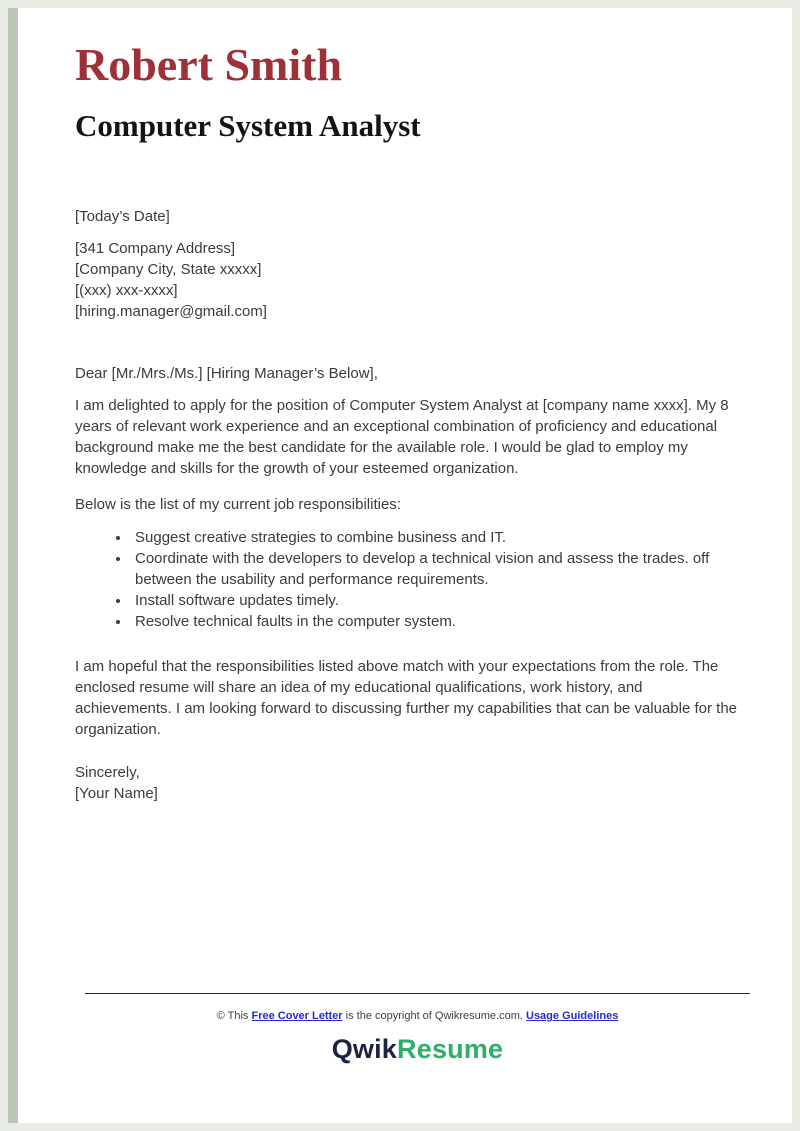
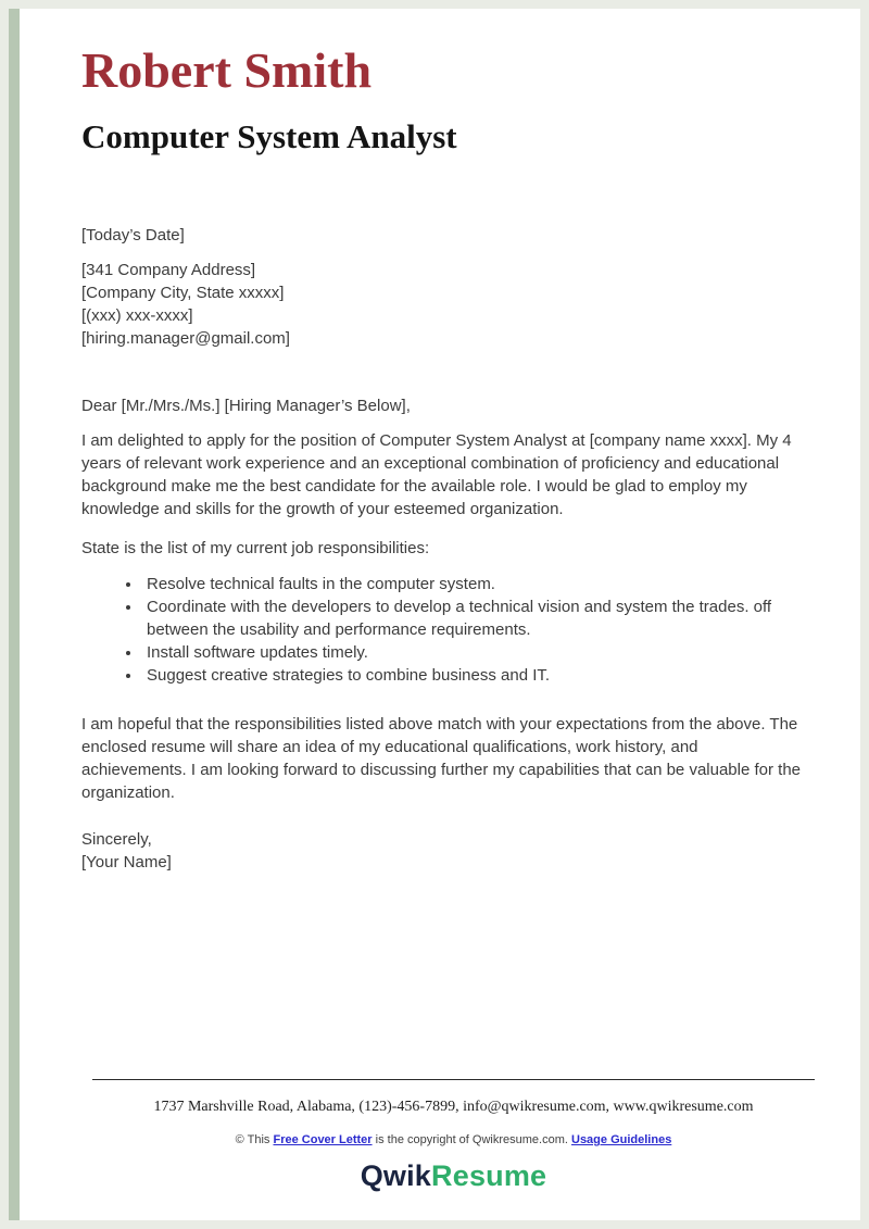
  Robert Smith
  Computer System Analyst
  [Today’s Date]
  [341 Company Address]
  [Company City, State xxxxx]
  [(xxx) xxx-xxxx]
  [hiring.manager@gmail.com]
  Dear [Mr./Mrs./Ms.] [Hiring Manager’s Below],
- I am delighted to apply for the position of Computer System Analyst at [company name xxxx]. My 8 years of relevant work experience and an exceptional combination of proficiency and educational background make me the best candidate for the available role. I would be glad to employ my knowledge and skills for the growth of your esteemed organization.
+ I am delighted to apply for the position of Computer System Analyst at [company name xxxx]. My 4 years of relevant work experience and an exceptional combination of proficiency and educational background make me the best candidate for the available role. I would be glad to employ my knowledge and skills for the growth of your esteemed organization.
- Below is the list of my current job responsibilities:
+ State is the list of my current job responsibilities:
- Suggest creative strategies to combine business and IT.
+ Resolve technical faults in the computer system.
- Coordinate with the developers to develop a technical vision and assess the trades. off between the usability and performance requirements.
+ Coordinate with the developers to develop a technical vision and system the trades. off between the usability and performance requirements.
  Install software updates timely.
- Resolve technical faults in the computer system.
+ Suggest creative strategies to combine business and IT.
- I am hopeful that the responsibilities listed above match with your expectations from the role. The enclosed resume will share an idea of my educational qualifications, work history, and achievements. I am looking forward to discussing further my capabilities that can be valuable for the organization.
+ I am hopeful that the responsibilities listed above match with your expectations from the above. The enclosed resume will share an idea of my educational qualifications, work history, and achievements. I am looking forward to discussing further my capabilities that can be valuable for the organization.
  Sincerely,
  [Your Name]
+ 1737 Marshville Road, Alabama, (123)-456-7899, info@qwikresume.com, www.qwikresume.com
  © This Free Cover Letter is the copyright of Qwikresume.com. Usage Guidelines
  QwikResume
